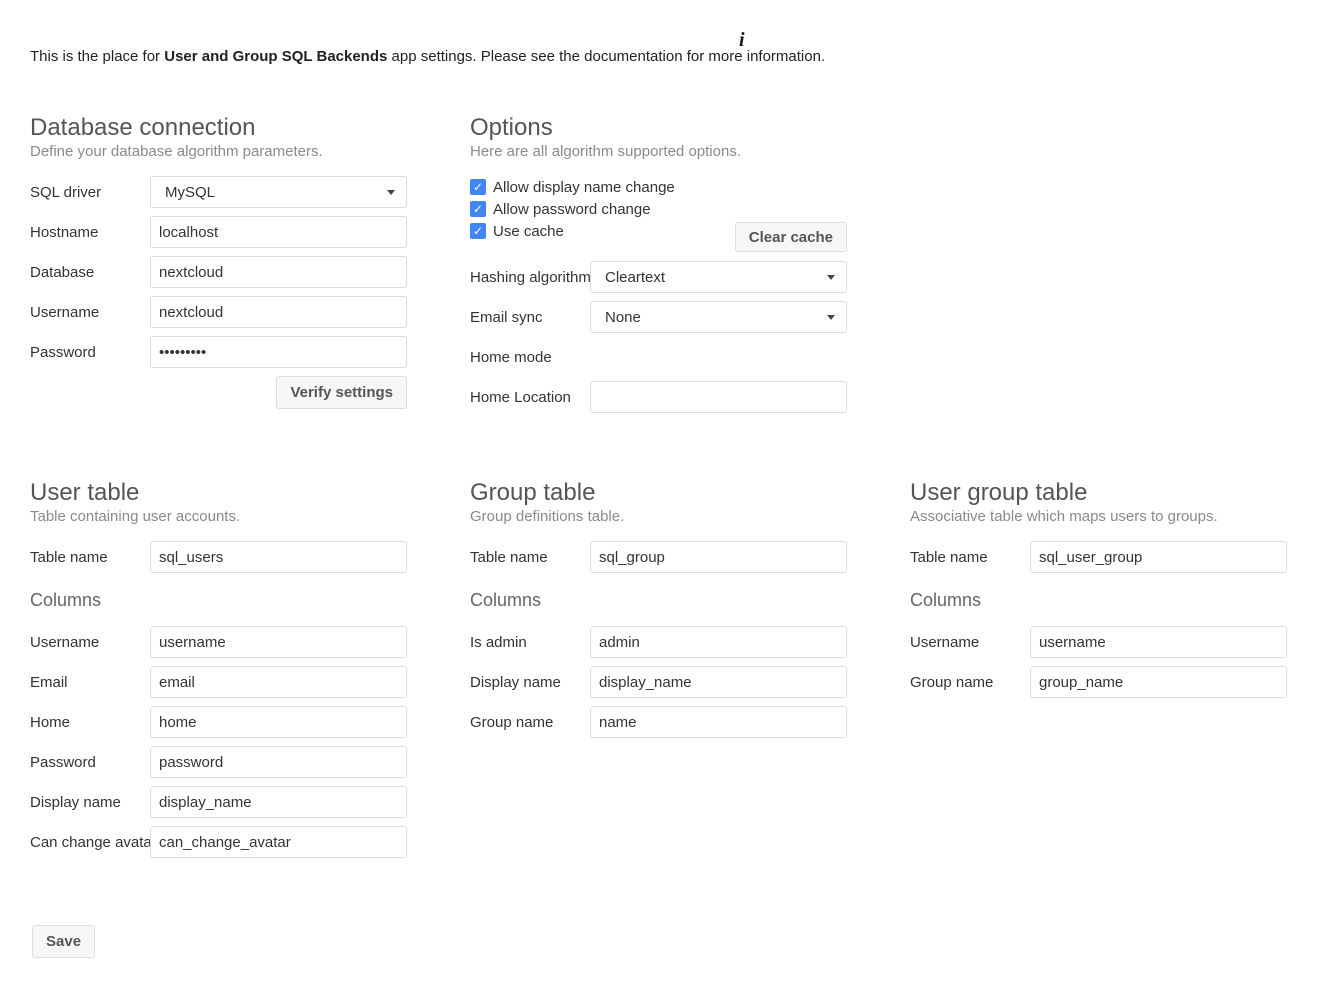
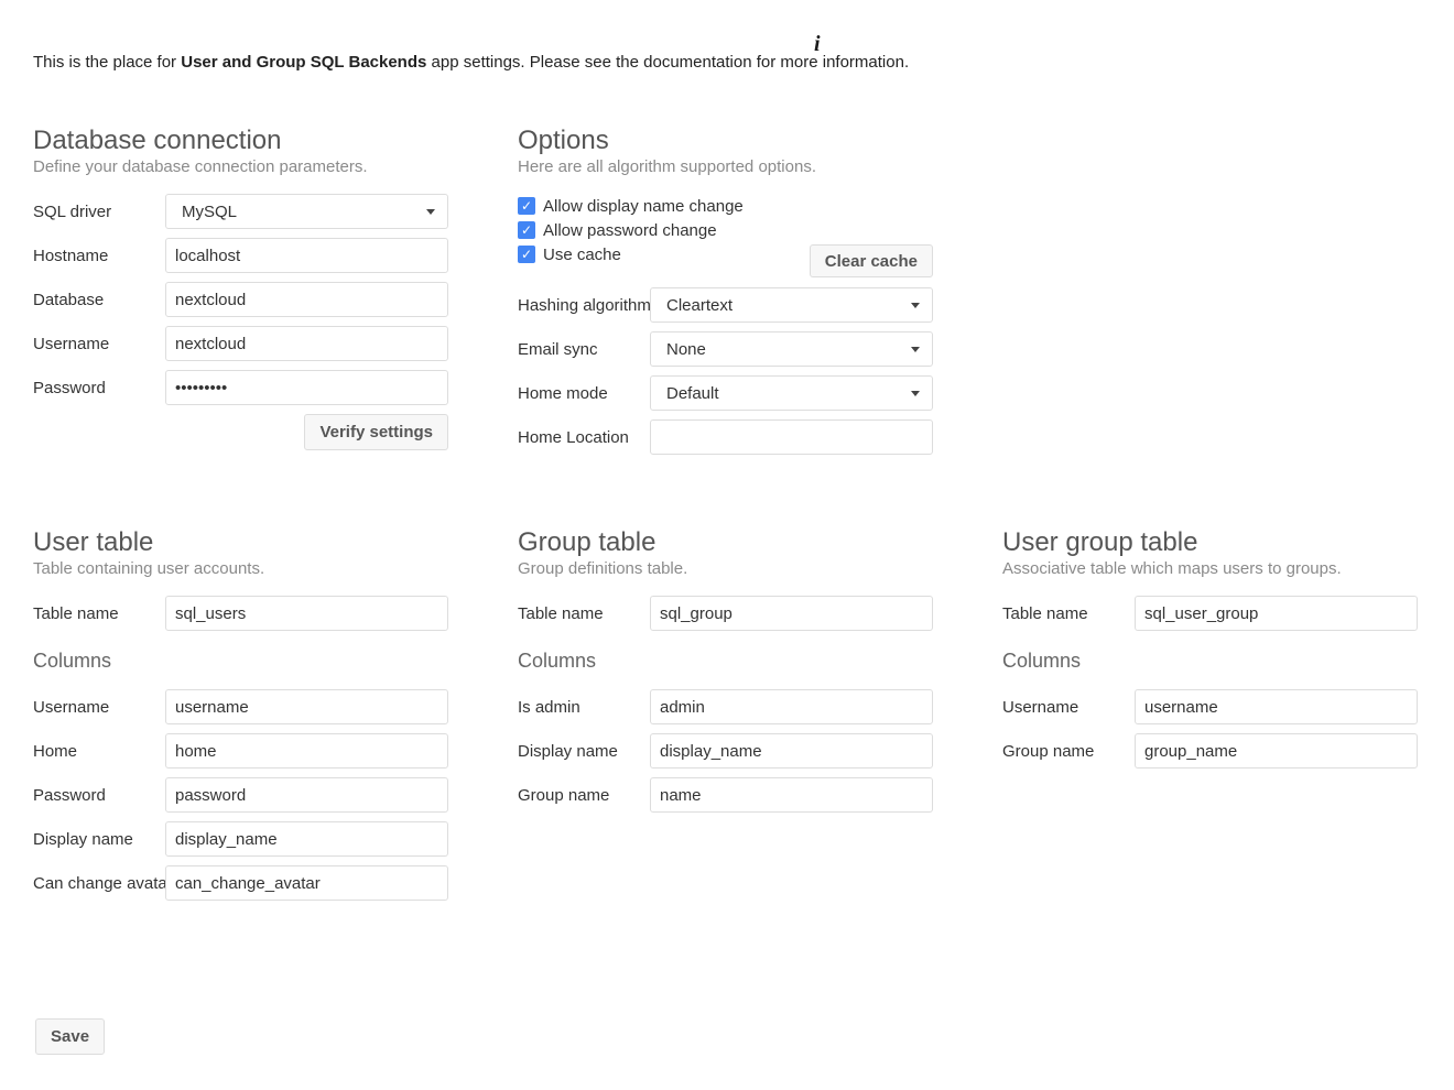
  This is the place for User and Group SQL Backends app settings. Please see the documentation for more information.
  i
  Database connection
- Define your database algorithm parameters.
+ Define your database connection parameters.
  SQL driver
  MySQL
  Hostname
  localhost
  Database
  nextcloud
  Username
  nextcloud
  Password
  Verify settings
  Options
  Here are all algorithm supported options.
  ✓
  Allow display name change
  ✓
  Allow password change
  ✓
  Use cache
  Clear cache
  Hashing algorithm
  Cleartext
  Email sync
  None
  Home mode
+ Default
  Home Location
  User table
  Table containing user accounts.
  Table name
  sql_users
  Columns
  Username
  username
- Email
- email
  Home
  home
  Password
  password
  Display name
  display_name
  Can change avata
  can_change_avatar
  Group table
  Group definitions table.
  Table name
  sql_group
  Columns
  Is admin
  admin
  Display name
  display_name
  Group name
  name
  User group table
  Associative table which maps users to groups.
  Table name
  sql_user_group
  Columns
  Username
  username
  Group name
  group_name
  Save
